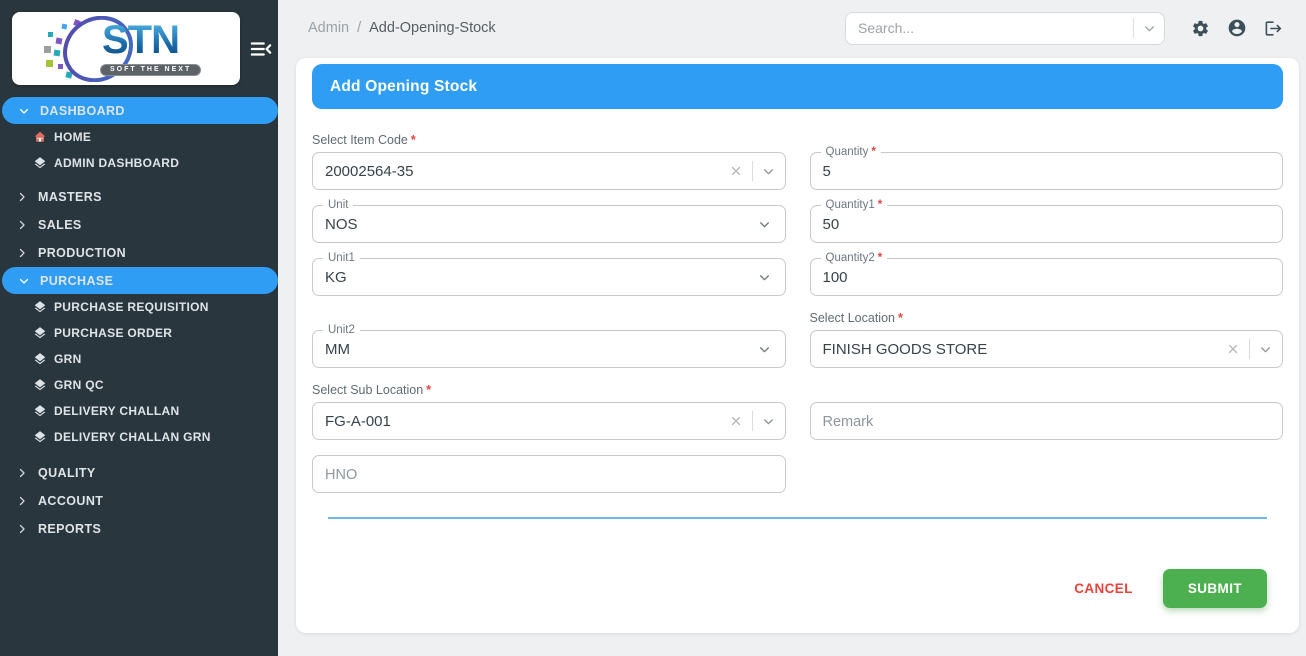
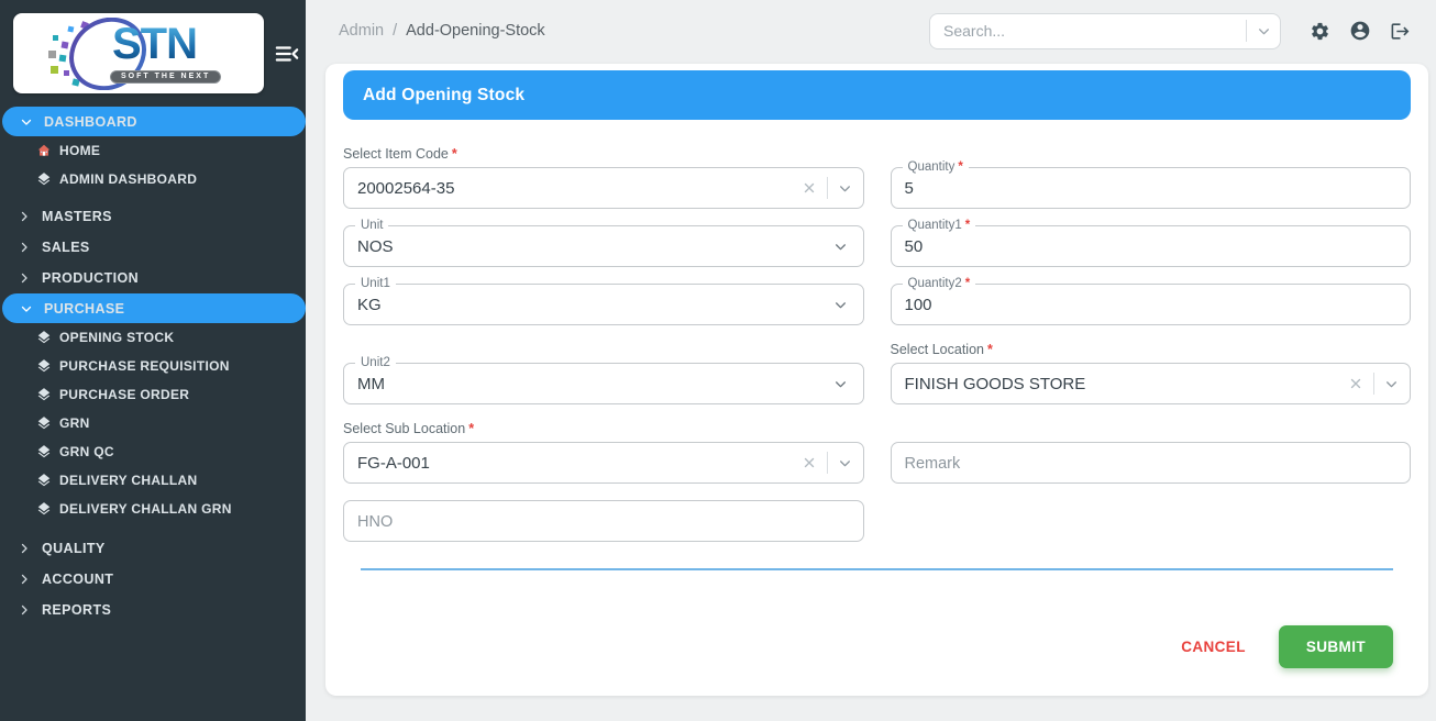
  STN
  DASHBOARD
  HOME
  ADMIN DASHBOARD
  MASTERS
  SALES
  PRODUCTION
  PURCHASE
+ OPENING STOCK
  PURCHASE REQUISITION
  PURCHASE ORDER
  GRN
  GRN QC
  DELIVERY CHALLAN
  DELIVERY CHALLAN GRN
  QUALITY
  ACCOUNT
  REPORTS
  Admin
  /
  Add-Opening-Stock
  Search...
  Add Opening Stock
  Select Item Code *
  20002564-35
  Quantity *
  5
  Unit
  NOS
  Quantity1 *
  50
  Unit1
  KG
  Quantity2 *
  100
  Unit2
  MM
  Select Location *
  FINISH GOODS STORE
  Select Sub Location *
  FG-A-001
  Remark
  HNO
  CANCEL
  SUBMIT
